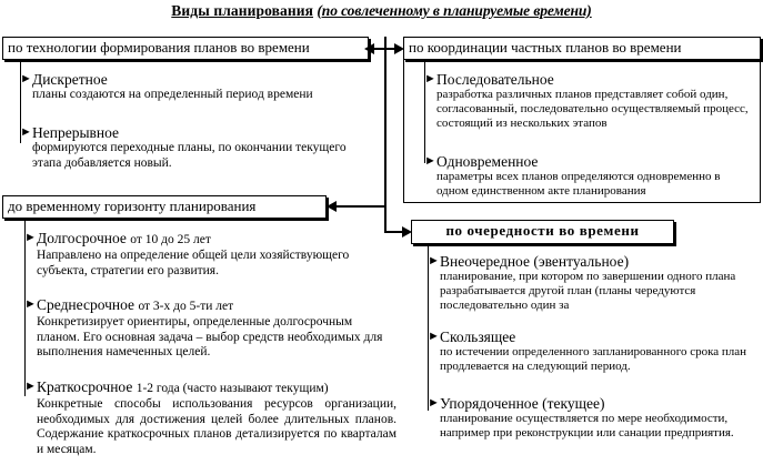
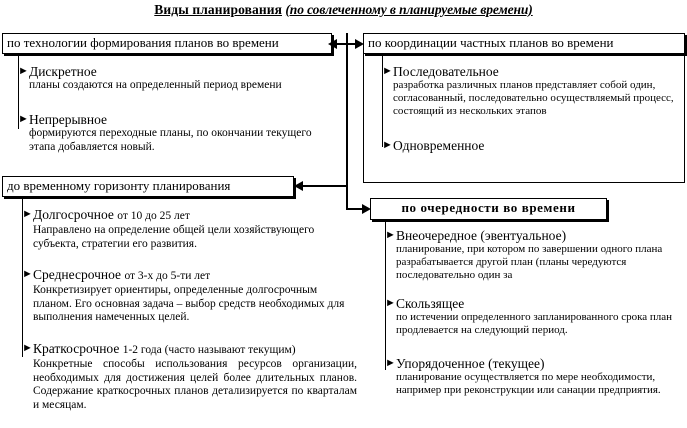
  Виды планирования (по совлеченному в планируемые времени)
  по технологии формирования планов во времени
  по координации частных планов во времени
  до временному горизонту планирования
  по очередности во времени
  ►Дискретное
  планы создаются на определенный период времени
  ►Непрерывное
  формируются переходные планы, по окончании текущего этапа добавляется новый.
  ►Долгосрочное от 10 до 25 лет
  Направлено на определение общей цели хозяйствующего субъекта, стратегии его развития.
  ►Среднесрочное от 3-х до 5-ти лет
  Конкретизирует ориентиры, определенные долгосрочным планом. Его основная задача – выбор средств необходимых для выполнения намеченных целей.
  ►Краткосрочное 1-2 года (часто называют текущим)
  Конкретные способы использования ресурсов организации, необходимых для достижения целей более длительных планов. Содержание краткосрочных планов детализируется по кварталам и месяцам.
  ►Последовательное
  разработка различных планов представляет собой один, согласованный, последовательно осуществляемый процесс, состоящий из нескольких этапов
  ►Одновременное
- параметры всех планов определяются одновременно в одном единственном акте планирования
  ►Внеочередное (эвентуальное)
  планирование, при котором по завершении одного плана разрабатывается другой план (планы чередуются последовательно один за
  ►Скользящее
  по истечении определенного запланированного срока план продлевается на следующий период.
  ►Упорядоченное (текущее)
  планирование осуществляется по мере необходимости, например при реконструкции или санации предприятия.
